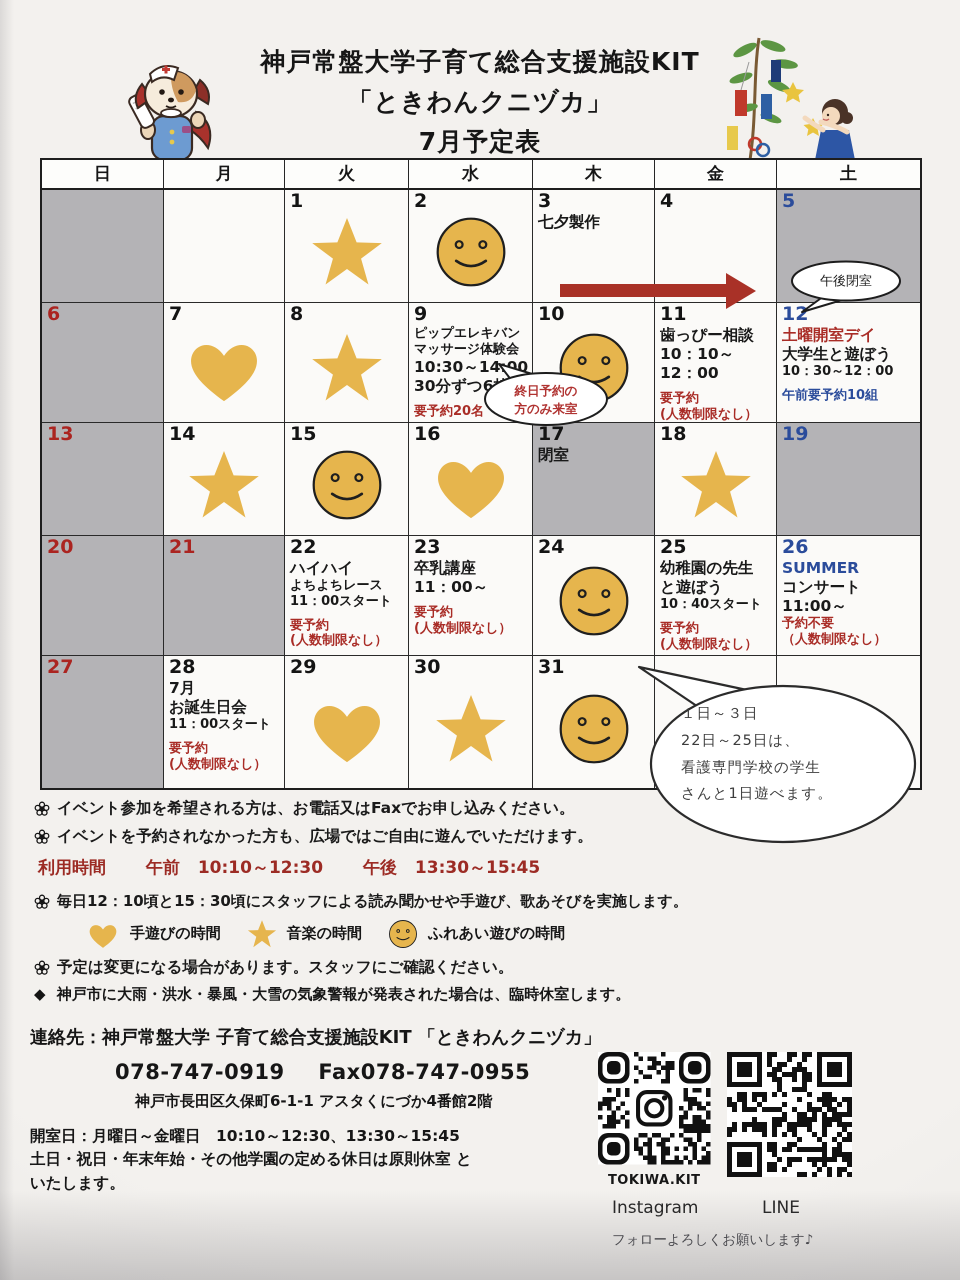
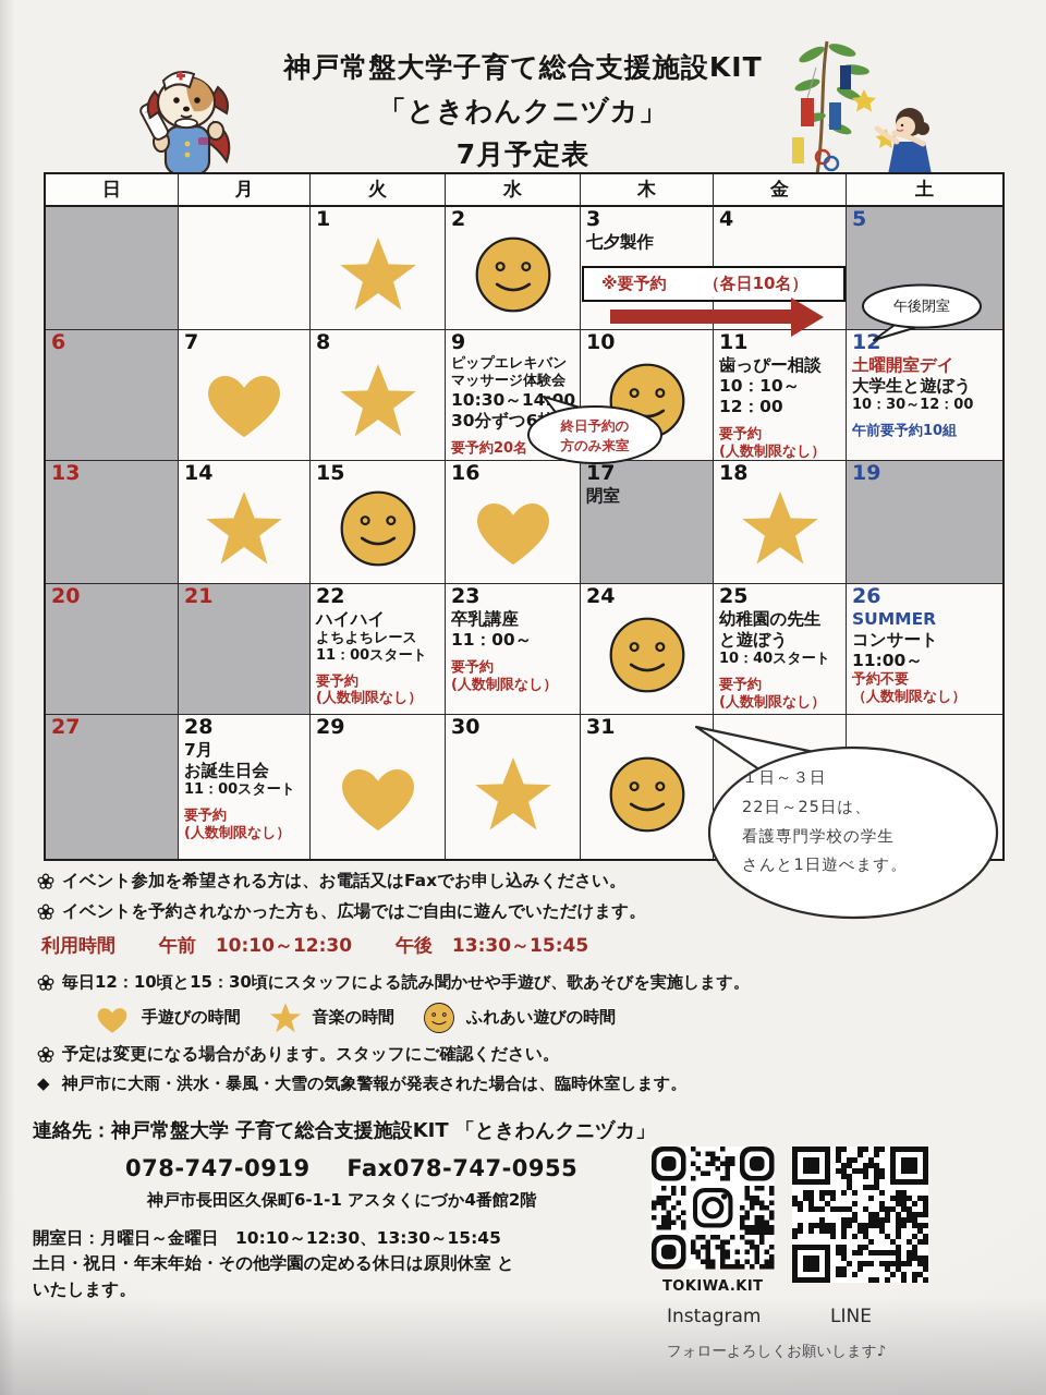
+ ※要予約
+ （各日10名）
  午後閉室
  終日予約の
  方のみ来室
  １日～３日
  22日～25日は、
  看護専門学校の学生
  さんと1日遊べます。
